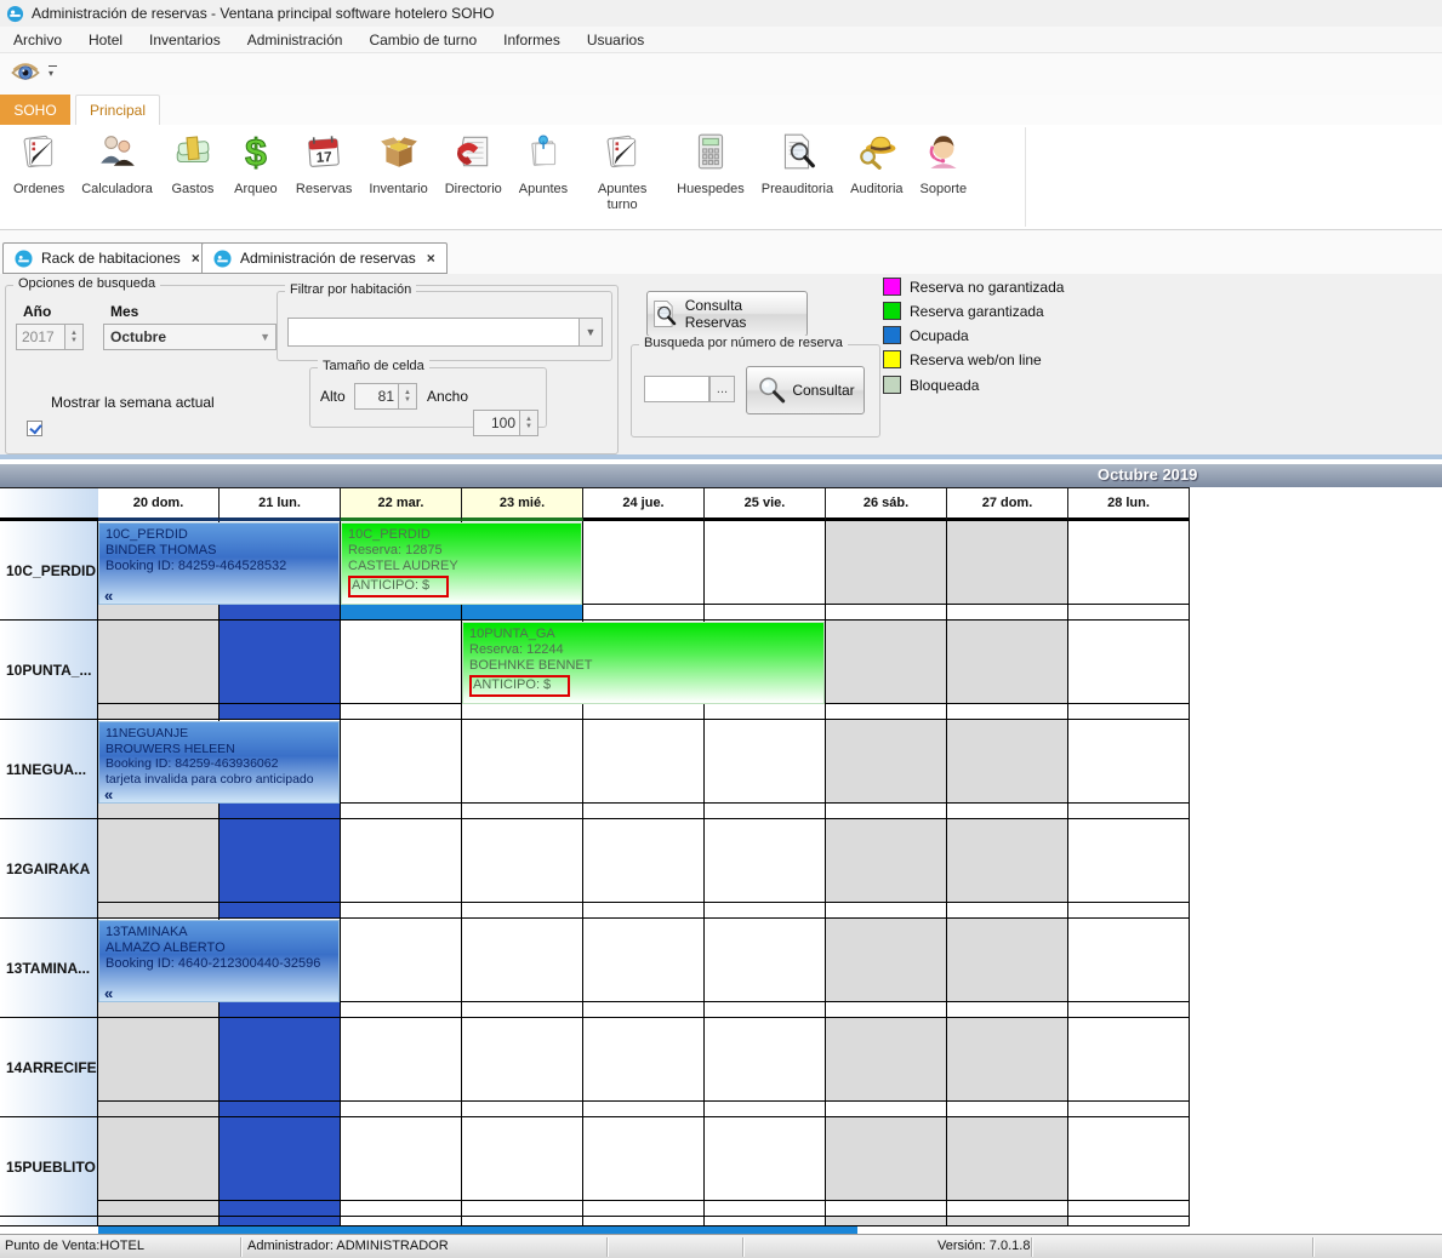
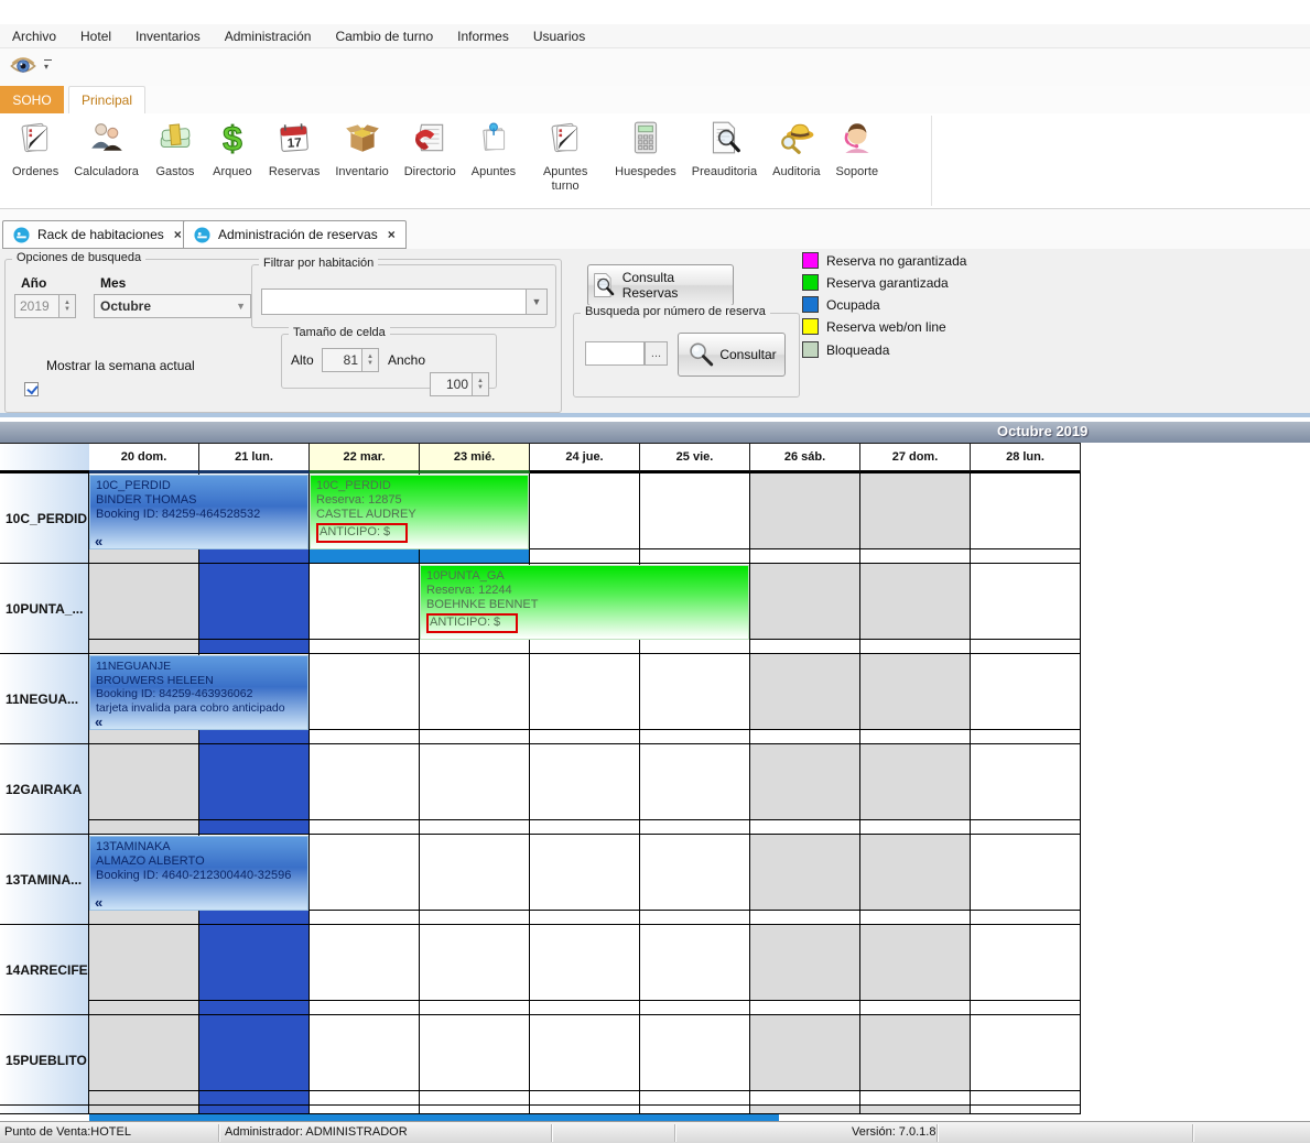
- Administración de reservas - Ventana principal software hotelero SOHO
  Archivo
  Hotel
  Inventarios
  Administración
  Cambio de turno
  Informes
  Usuarios
  ▾
  SOHO
  Principal
  Ordenes
  Calculadora
  Gastos
  $
  Arqueo
  Reservas
  Inventario
  Directorio
  Apuntes
  Apuntes turno
  Huespedes
  Preauditoria
  Auditoria
  Soporte
  Rack de habitaciones
  ×
  Administración de reservas
  ×
  Opciones de busqueda
  Año
- 2017
+ 2019
  Mes
  Octubre
  ▼
  Mostrar la semana actual
  Filtrar por habitación
  ▼
  Tamaño de celda
  Alto
  81
  Ancho
  100
  Consulta Reservas
  Busqueda por número de reserva
  ...
  Consultar
  Reserva no garantizada
  Reserva garantizada
  Ocupada
  Reserva web/on line
  Bloqueada
  Octubre 2019
  20 dom.
  21 lun.
  22 mar.
  23 mié.
  24 jue.
  25 vie.
  26 sáb.
  27 dom.
  28 lun.
  10C_PERDID
  10C_PERDID
  BINDER THOMAS
  Booking ID: 84259-464528532
  «
  10C_PERDID
  Reserva: 12875
  CASTEL AUDREY
  ANTICIPO: $
  10PUNTA_...
  10PUNTA_GA
  Reserva: 12244
  BOEHNKE BENNET
  ANTICIPO: $
  11NEGUA...
  11NEGUANJE
  BROUWERS HELEEN
  Booking ID: 84259-463936062
  tarjeta invalida para cobro anticipado
  «
  12GAIRAKA
  13TAMINA...
  13TAMINAKA
  ALMAZO ALBERTO
  Booking ID: 4640-212300440-32596
  «
  14ARRECIFE
  15PUEBLITO
  Punto de Venta:HOTEL
  Administrador: ADMINISTRADOR
  Versión: 7.0.1.8
